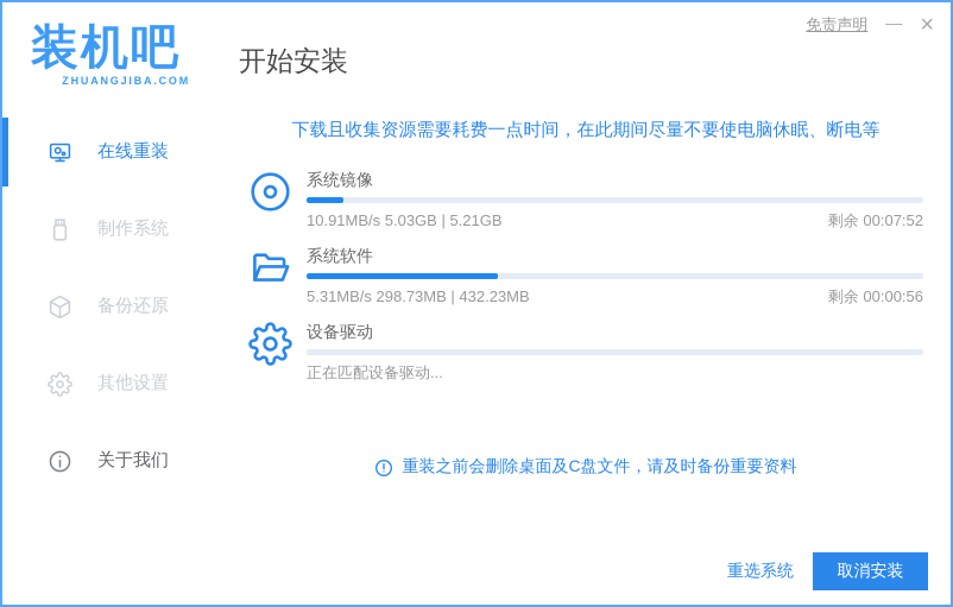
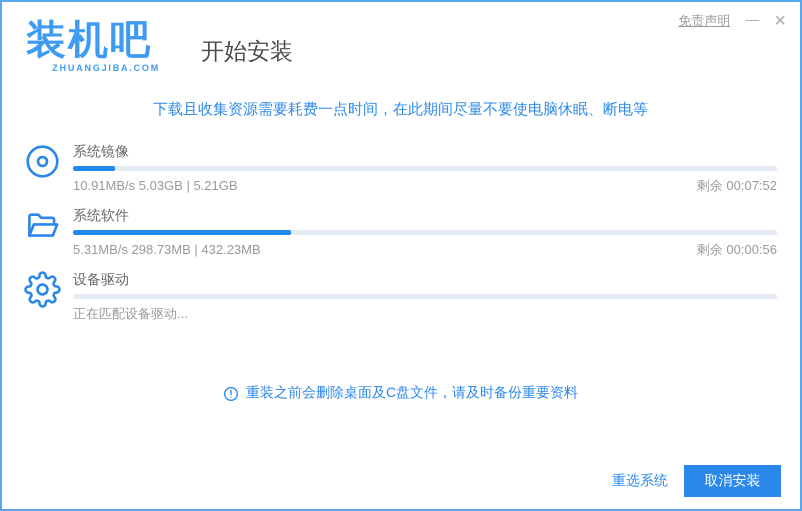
  装机吧
  ZHUANGJIBA.COM
  开始安装
  免责声明
  —
  ×
- 在线重装
- 制作系统
- 备份还原
- 其他设置
- 关于我们
  下载且收集资源需要耗费一点时间，在此期间尽量不要使电脑休眠、断电等
  系统镜像
  10.91MB/s 5.03GB | 5.21GB
  剩余 00:07:52
  系统软件
  5.31MB/s 298.73MB | 432.23MB
  剩余 00:00:56
  设备驱动
  正在匹配设备驱动...
  重装之前会删除桌面及C盘文件，请及时备份重要资料
  重选系统
  取消安装
